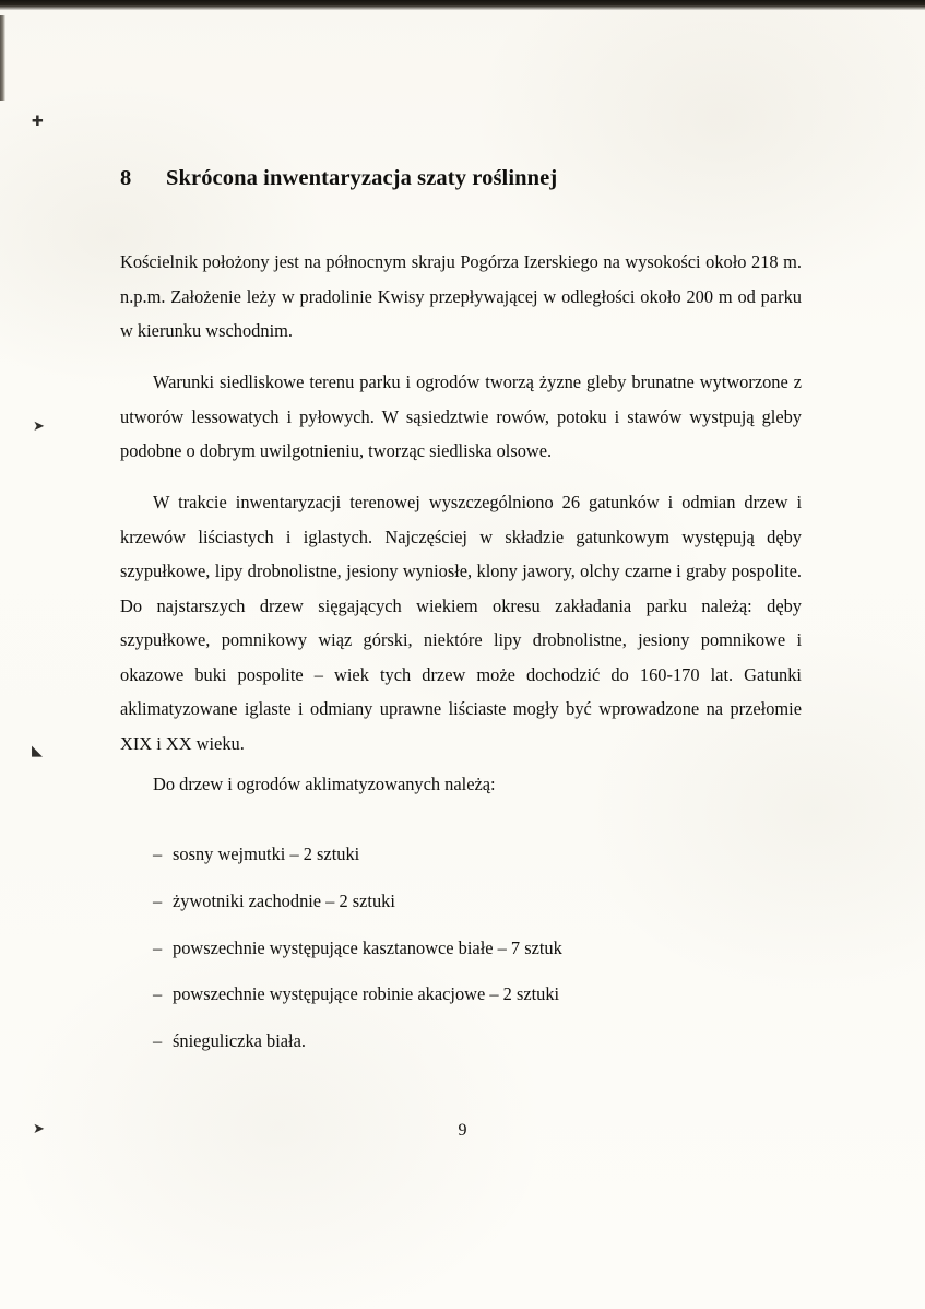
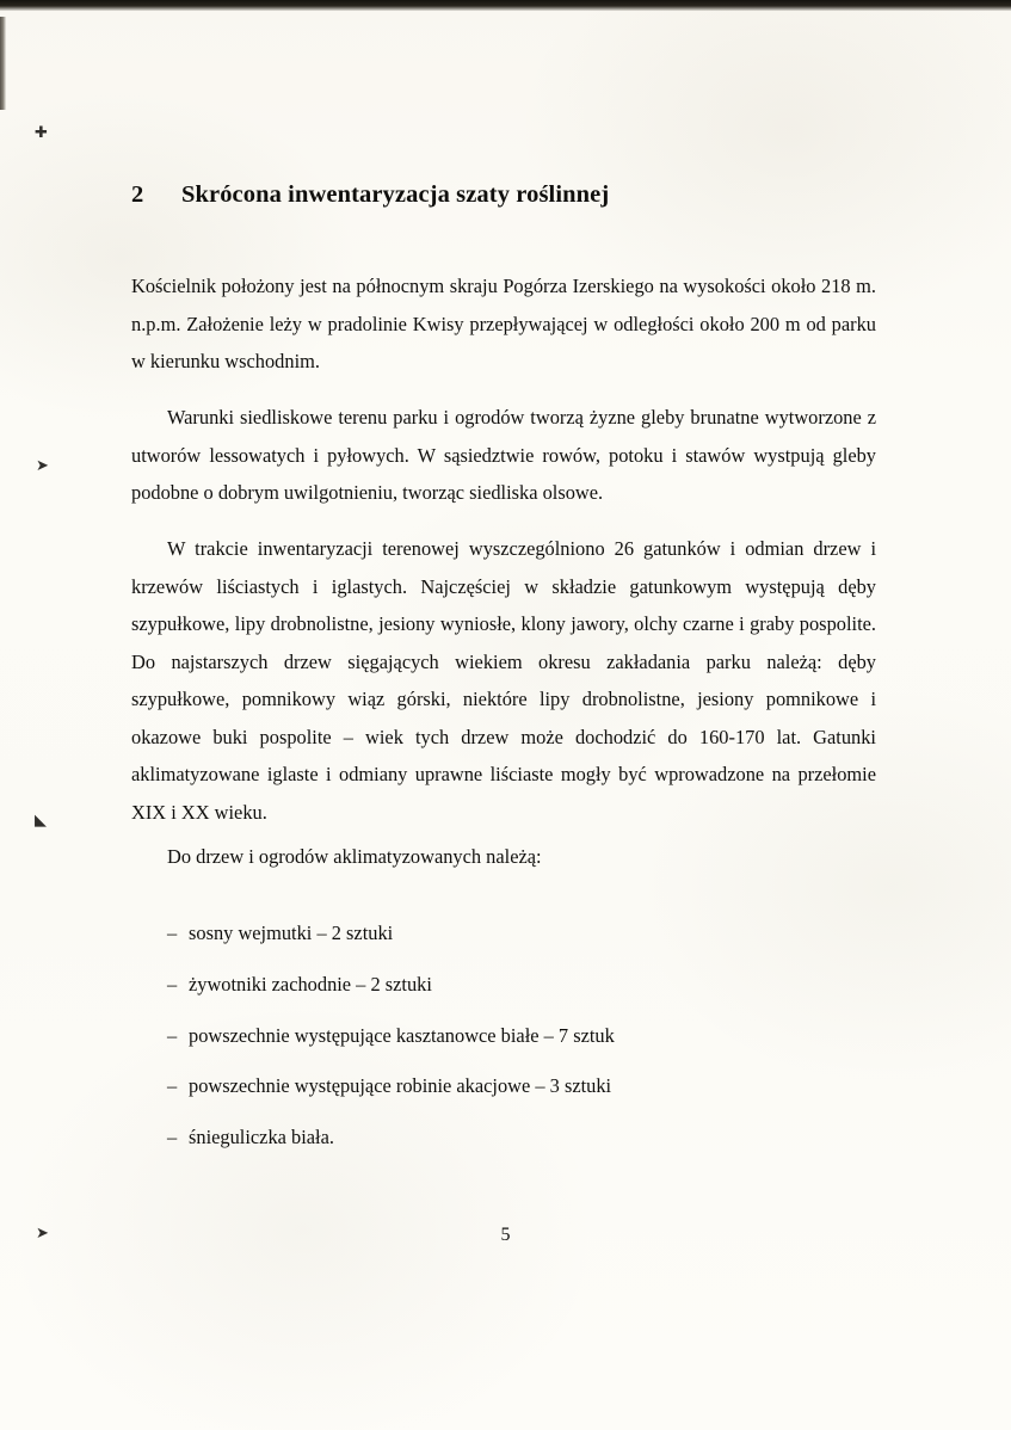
  ✚
  ➤
  ◣
  ➤
- 8 Skrócona inwentaryzacja szaty roślinnej
+ 2 Skrócona inwentaryzacja szaty roślinnej
  Kościelnik położony jest na północnym skraju Pogórza Izerskiego na wysokości około 218 m. n.p.m. Założenie leży w pradolinie Kwisy przepływającej w odległości około 200 m od parku w kierunku wschodnim.
  Warunki siedliskowe terenu parku i ogrodów tworzą żyzne gleby brunatne wytworzone z utworów lessowatych i pyłowych. W sąsiedztwie rowów, potoku i stawów wystpują gleby podobne o dobrym uwilgotnieniu, tworząc siedliska olsowe.
  W trakcie inwentaryzacji terenowej wyszczególniono 26 gatunków i odmian drzew i krzewów liściastych i iglastych. Najczęściej w składzie gatunkowym występują dęby szypułkowe, lipy drobnolistne, jesiony wyniosłe, klony jawory, olchy czarne i graby pospolite. Do najstarszych drzew sięgających wiekiem okresu zakładania parku należą: dęby szypułkowe, pomnikowy wiąz górski, niektóre lipy drobnolistne, jesiony pomnikowe i okazowe buki pospolite – wiek tych drzew może dochodzić do 160-170 lat. Gatunki aklimatyzowane iglaste i odmiany uprawne liściaste mogły być wprowadzone na przełomie XIX i XX wieku.
  Do drzew i ogrodów aklimatyzowanych należą:
  – sosny wejmutki – 2 sztuki
  – żywotniki zachodnie – 2 sztuki
  – powszechnie występujące kasztanowce białe – 7 sztuk
- – powszechnie występujące robinie akacjowe – 2 sztuki
+ – powszechnie występujące robinie akacjowe – 3 sztuki
  – śnieguliczka biała.
- 9
+ 5
